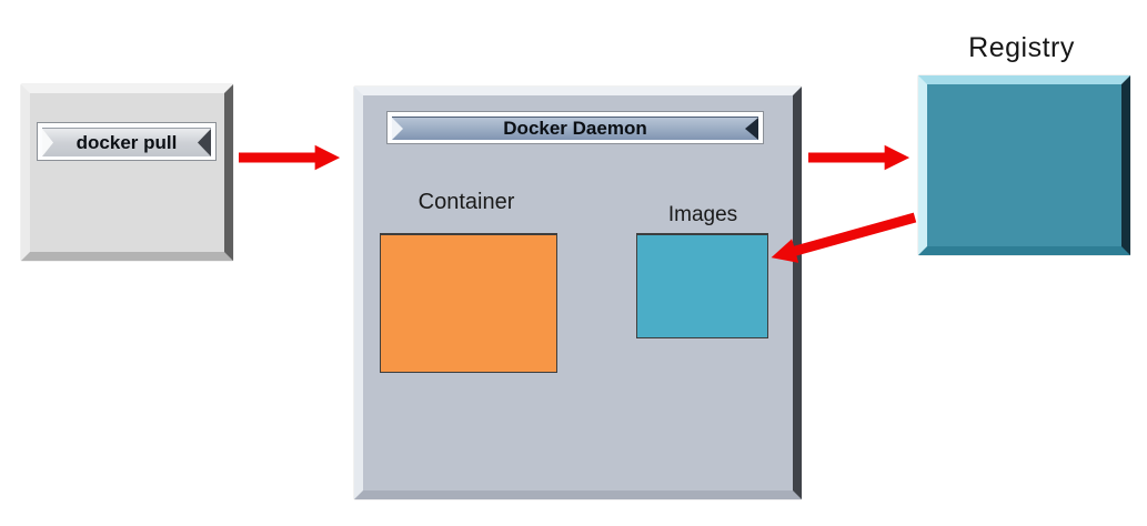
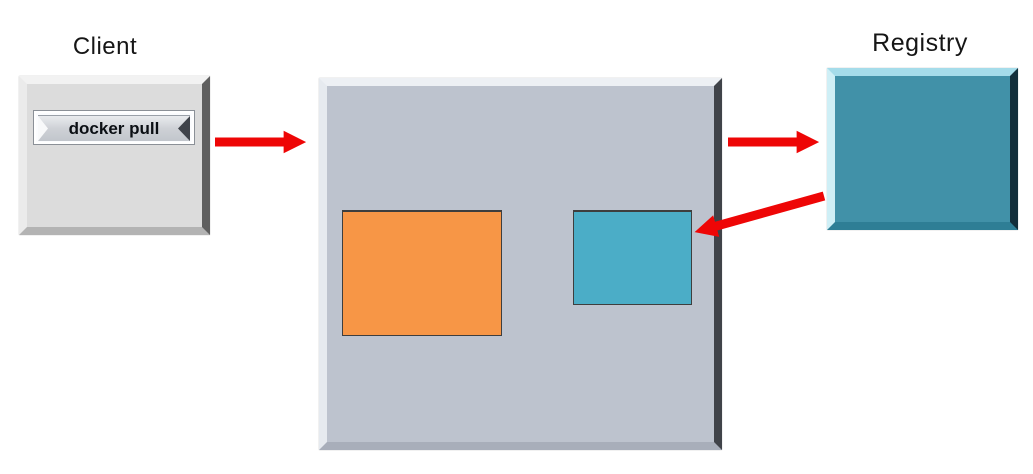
+ Client
  Registry
  docker pull
- Docker Daemon
- Container
- Images
